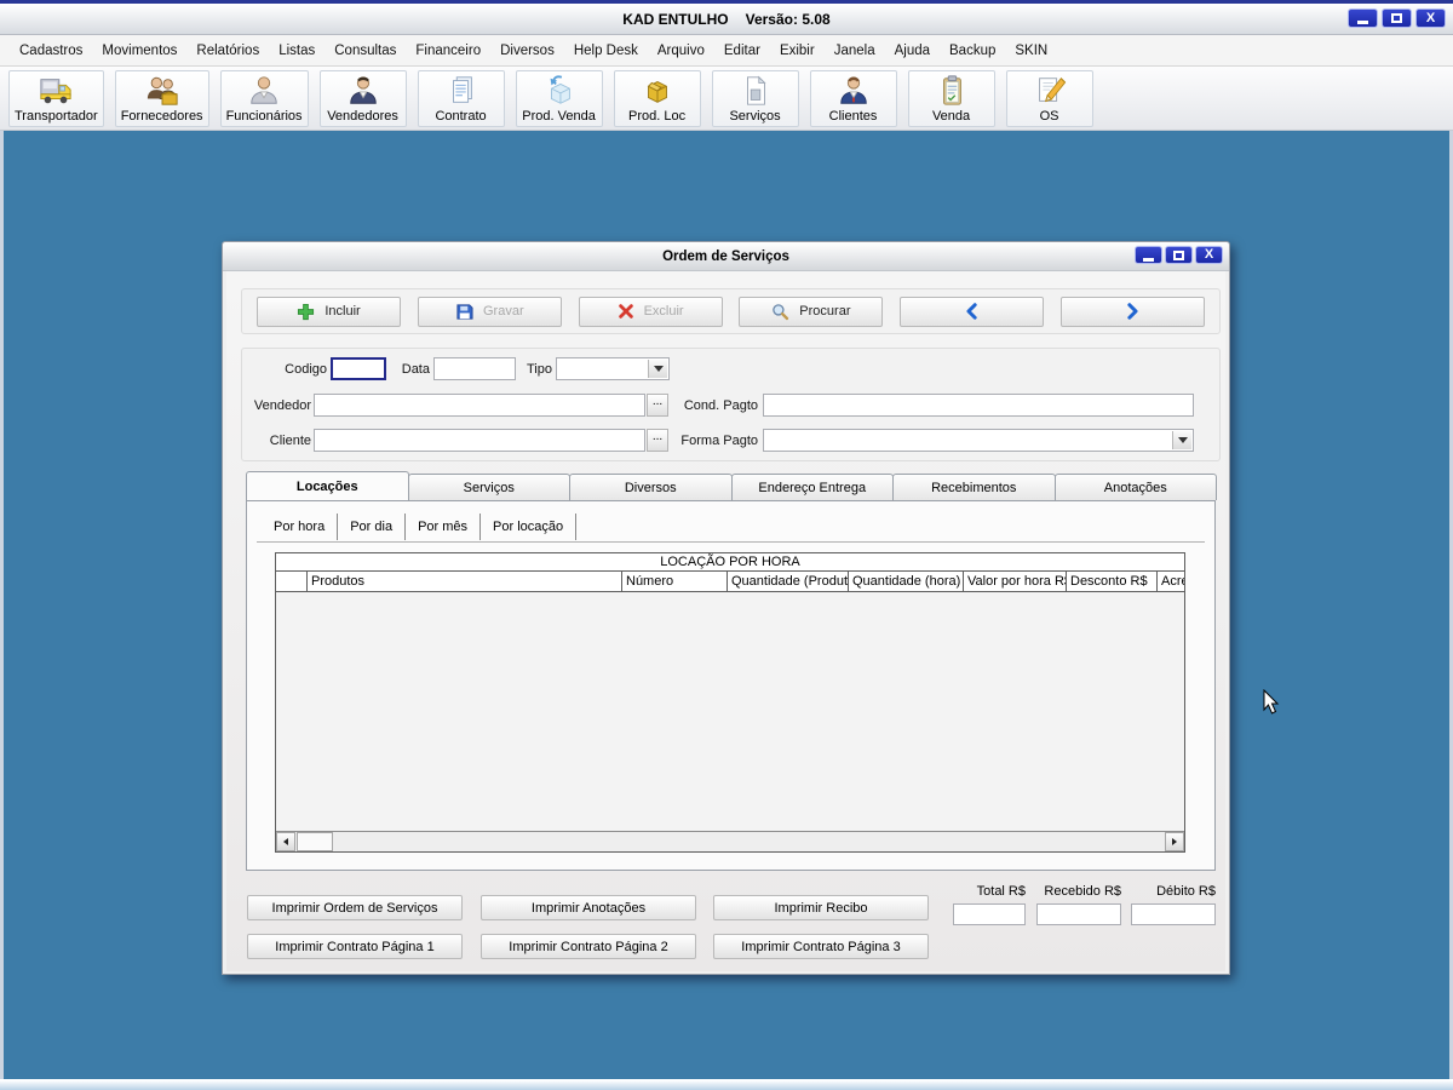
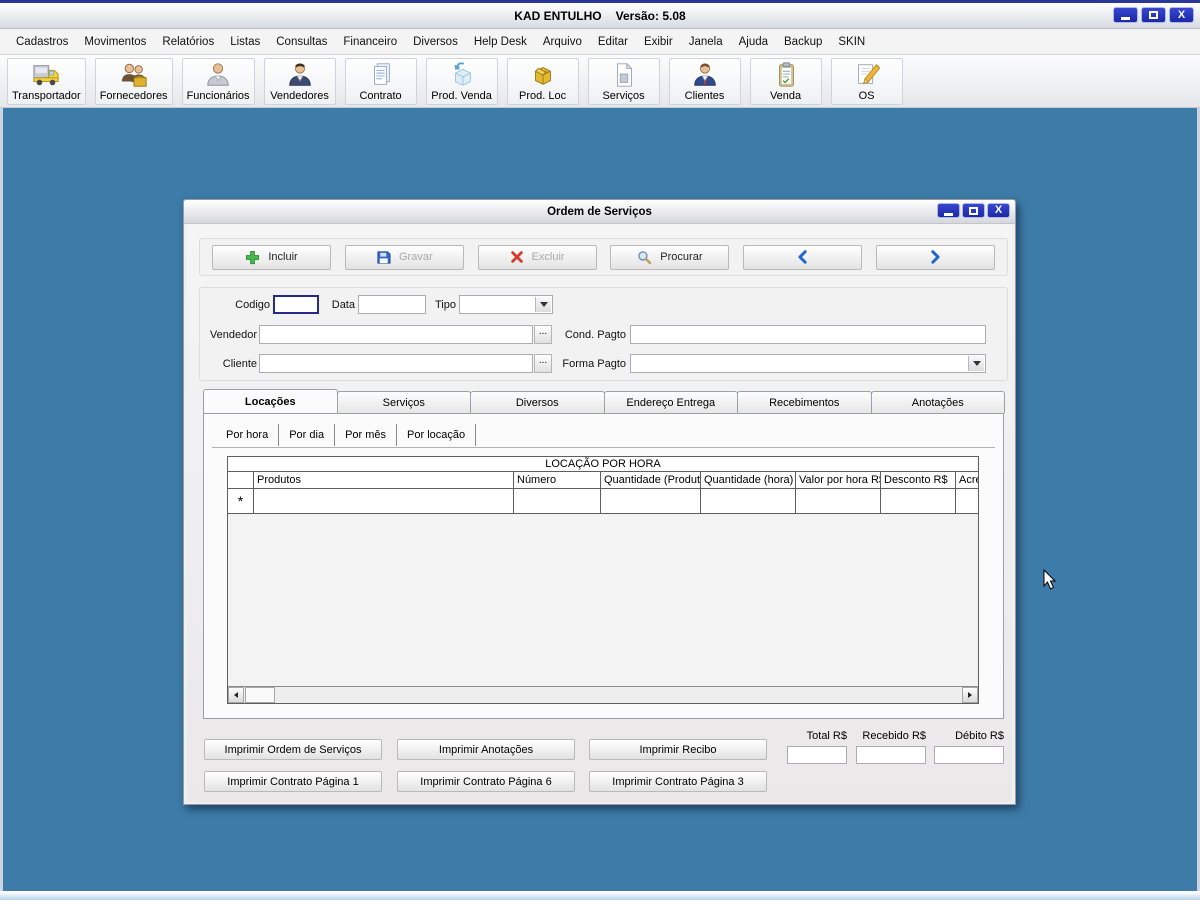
  KAD ENTULHO
  Versão: 5.08
  X
  Cadastros
  Movimentos
  Relatórios
  Listas
  Consultas
  Financeiro
  Diversos
  Help Desk
  Arquivo
  Editar
  Exibir
  Janela
  Ajuda
  Backup
  SKIN
  Transportador
  Fornecedores
  Funcionários
  Vendedores
  Contrato
  Prod. Venda
  Prod. Loc
  Serviços
  Clientes
  Venda
  OS
  Ordem de Serviços
  X
  Incluir
  Gravar
  Excluir
  Procurar
  Codigo
  Data
  Tipo
  Vendedor
  ...
  Cond. Pagto
  Cliente
  ...
  Forma Pagto
  Locações
  Serviços
  Diversos
  Endereço Entrega
  Recebimentos
  Anotações
  Por hora
  Por dia
  Por mês
  Por locação
  LOCAÇÃO POR HORA
  Produtos
  Número
  Quantidade (Produt
  Quantidade (hora)
  Valor por hora R
  Desconto R$
+ *
  Imprimir Ordem de Serviços
  Imprimir Anotações
  Imprimir Recibo
  Imprimir Contrato Página 1
- Imprimir Contrato Página 2
+ Imprimir Contrato Página 6
  Imprimir Contrato Página 3
  Total R$
  Recebido R$
  Débito R$
